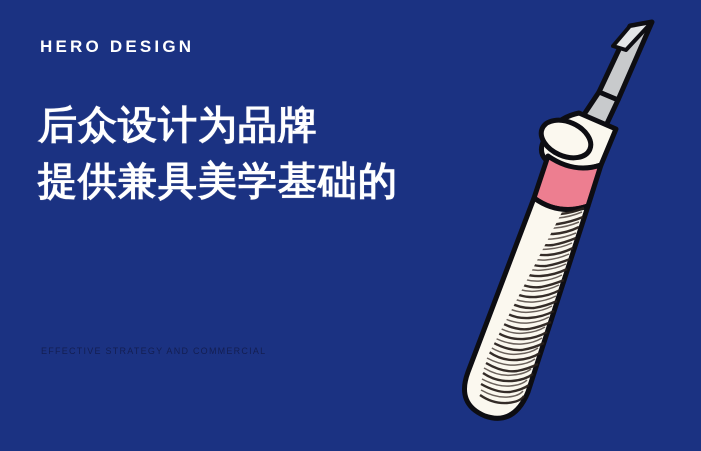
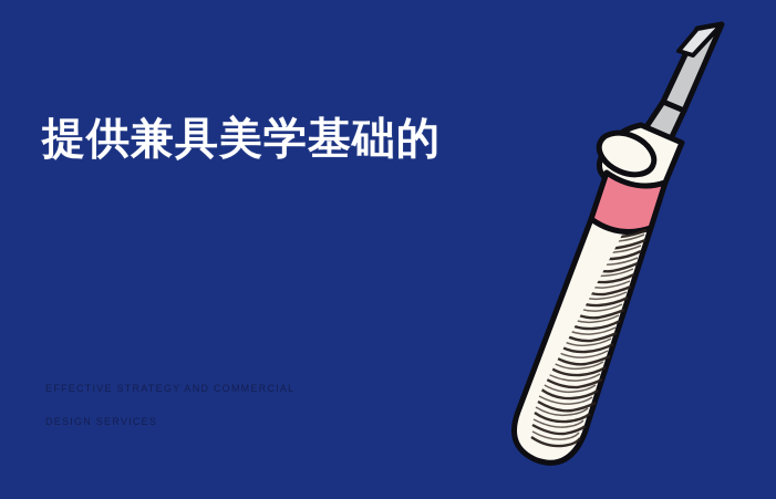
- HERO DESIGN
- 后众设计为品牌
  提供兼具美学基础的
  EFFECTIVE STRATEGY AND COMMERCIAL
+ DESIGN SERVICES
